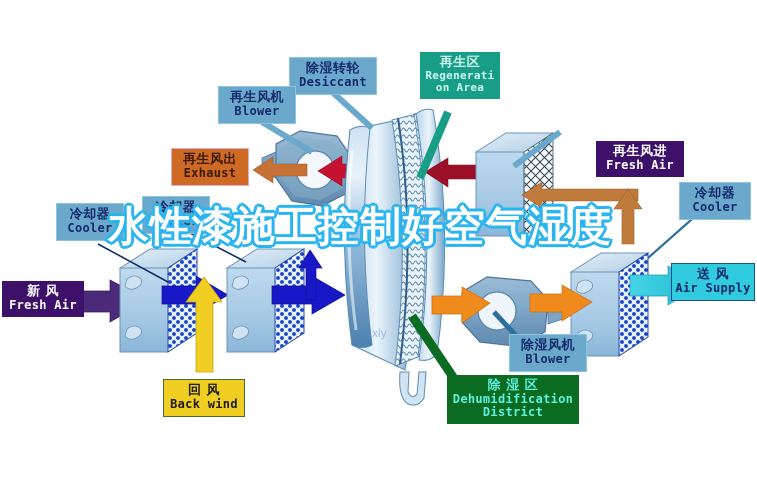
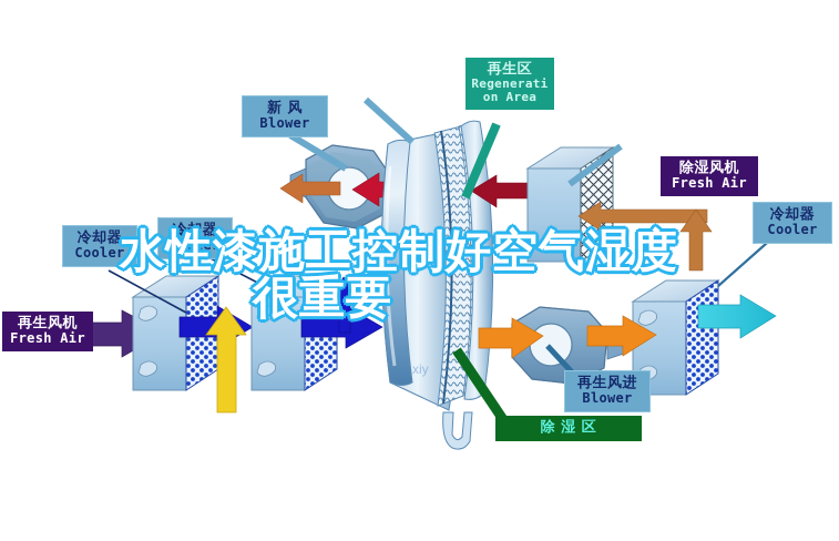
  xiy
- 除湿转轮
- Desiccant
- 再生风机
+ 新 风
  Blower
  再生区
  Regenerati
  on Area
- 再生风进
+ 除湿风机
  Fresh Air
  冷却器
  Cooler
- 再生风出
- Exhaust
  冷却器
  Cooler
  冷却器
  Cooler
- 新 风
+ 再生风机
  Fresh Air
- 回 风
- Back wind
- 除湿风机
+ 再生风进
  Blower
  除 湿 区
- Dehumidification
- District
- 送 风
- Air Supply
  水性漆施工控制好空气湿度
+ 很重要
